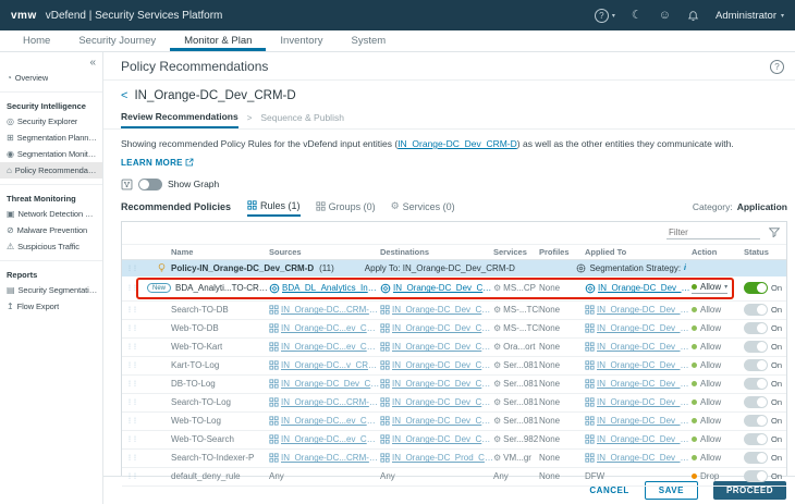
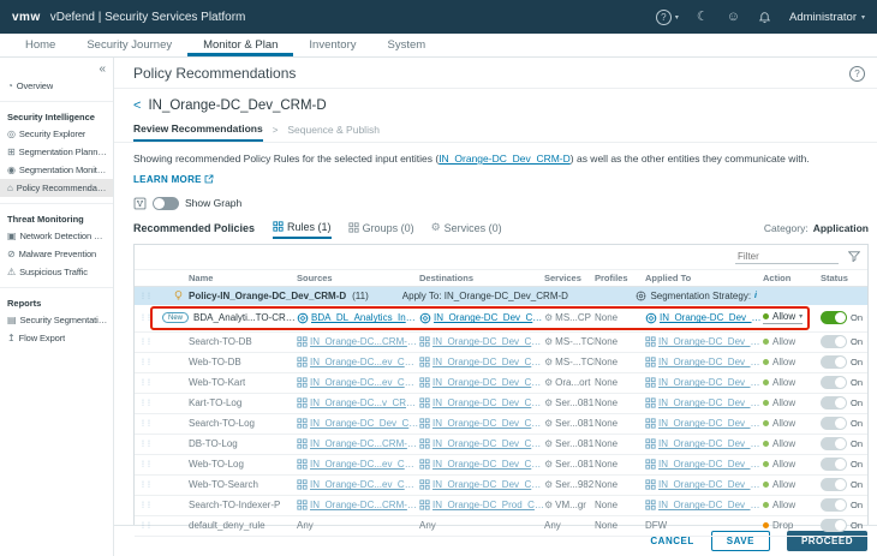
  vmw
  vDefend | Security Services Platform
  ?
  ☾
  ☺
  Administrator
  Home
  Security Journey
  Monitor & Plan
  Inventory
  System
  «
  ◔
  Overview
  Security Intelligence
  ◎
  Security Explorer
  ⊞
  Segmentation Planning
  ◉
  Segmentation Monitori
  ⌂
  Policy Recommendatio
  Threat Monitoring
  ▣
  Network Detection & R
  ⊘
  Malware Prevention
  ⚠
  Suspicious Traffic
  Reports
  ▤
  Security Segmentation
  ↥
  Flow Export
  Policy Recommendations
  ?
  <
  IN_Orange-DC_Dev_CRM-D
  Review Recommendations
  >
  Sequence & Publish
- Showing recommended Policy Rules for the vDefend input entities (IN_Orange-DC_Dev_CRM-D) as well as the other entities they communicate with.
+ Showing recommended Policy Rules for the selected input entities (IN_Orange-DC_Dev_CRM-D) as well as the other entities they communicate with.
  LEARN MORE
  Show Graph
  Recommended Policies
  Rules (1)
  Groups (0)
  ⚙
  Services (0)
  Category:
  Application
  Filter
  Name
  Sources
  Destinations
  Services
  Profiles
  Applied To
  Action
  Status
  Policy-IN_Orange-DC_Dev_CRM-D
  (11)
  Apply To: IN_Orange-DC_Dev_CRM-D
  Segmentation Strategy:
  BDA_Analyti...TO-CRM-
  BDA_DL_Analytics_Inges
  IN_Orange-DC_Dev_CRM
  ⚙
  MS...CP
  None
  IN_Orange-DC_Dev_CR
  Allow
  On
  Search-TO-DB
  IN_Orange-DC...CRM-D_
  IN_Orange-DC_Dev_CRM
  ⚙
  MS-...TC
  None
  IN_Orange-DC_Dev_CR
  Allow
  On
  Web-TO-DB
  IN_Orange-DC...ev_CRM
  IN_Orange-DC_Dev_CRM
  ⚙
  MS-...TC
  None
  IN_Orange-DC_Dev_CR
  Allow
  On
  Web-TO-Kart
  IN_Orange-DC...ev_CRM
  IN_Orange-DC_Dev_CRM
  ⚙
  Ora...ort
  None
  IN_Orange-DC_Dev_CR
  Allow
  On
  Kart-TO-Log
  IN_Orange-DC...v_CRM-
  IN_Orange-DC_Dev_CRM
  ⚙
  Ser...081
  None
  IN_Orange-DC_Dev_CR
  Allow
  On
- DB-TO-Log
+ Search-TO-Log
  IN_Orange-DC_Dev_CR
  IN_Orange-DC_Dev_CRM
  ⚙
  Ser...081
  None
  IN_Orange-DC_Dev_CR
  Allow
  On
- Search-TO-Log
+ DB-TO-Log
  IN_Orange-DC...CRM-D_
  IN_Orange-DC_Dev_CRM
  ⚙
  Ser...081
  None
  IN_Orange-DC_Dev_CR
  Allow
  On
  Web-TO-Log
  IN_Orange-DC...ev_CRM
  IN_Orange-DC_Dev_CRM
  ⚙
  Ser...081
  None
  IN_Orange-DC_Dev_CR
  Allow
  On
  Web-TO-Search
  IN_Orange-DC...ev_CRM
  ⚙
  Ser...982
  None
  IN_Orange-DC_Dev_CR
  Allow
  On
  Search-TO-Indexer-P
  IN_Orange-DC...CRM-D_
  ⚙
  VM...gr
  None
  IN_Orange-DC_Dev_CR
  Allow
  On
  default_deny_rule
  Any
  Any
  Any
  None
  DFW
  Drop
  On
  CANCEL
  SAVE
  PROCEED
